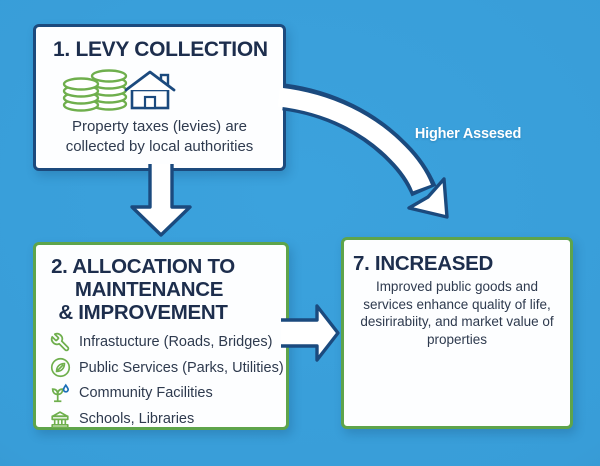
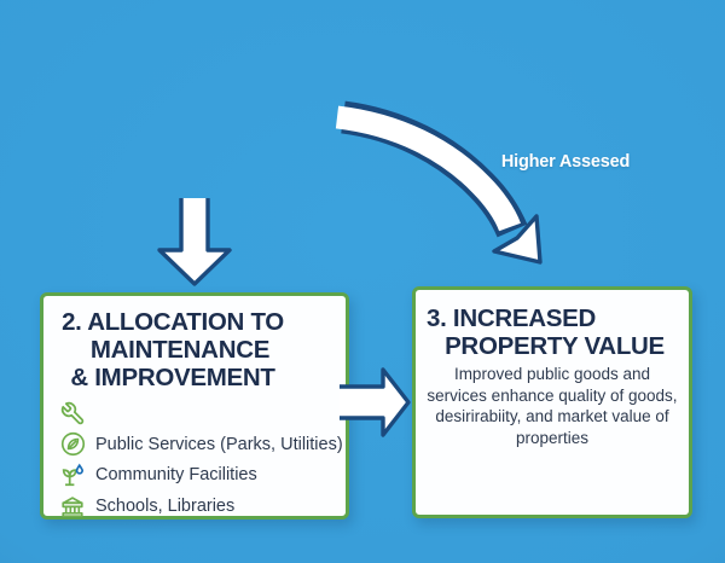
- 1. LEVY COLLECTION
- Property taxes (levies) are collected by local authorities
  2. ALLOCATION TO
  MAINTENANCE
  & IMPROVEMENT
- Infrastucture (Roads, Bridges)
  Public Services (Parks, Utilities)
  Community Facilities
  Schools, Libraries
- 7. INCREASED
+ 3. INCREASED
+ PROPERTY VALUE
- Improved public goods and services enhance quality of life, desirirabiity, and market value of properties
+ Improved public goods and services enhance quality of goods, desirirabiity, and market value of properties
  Higher Assesed
